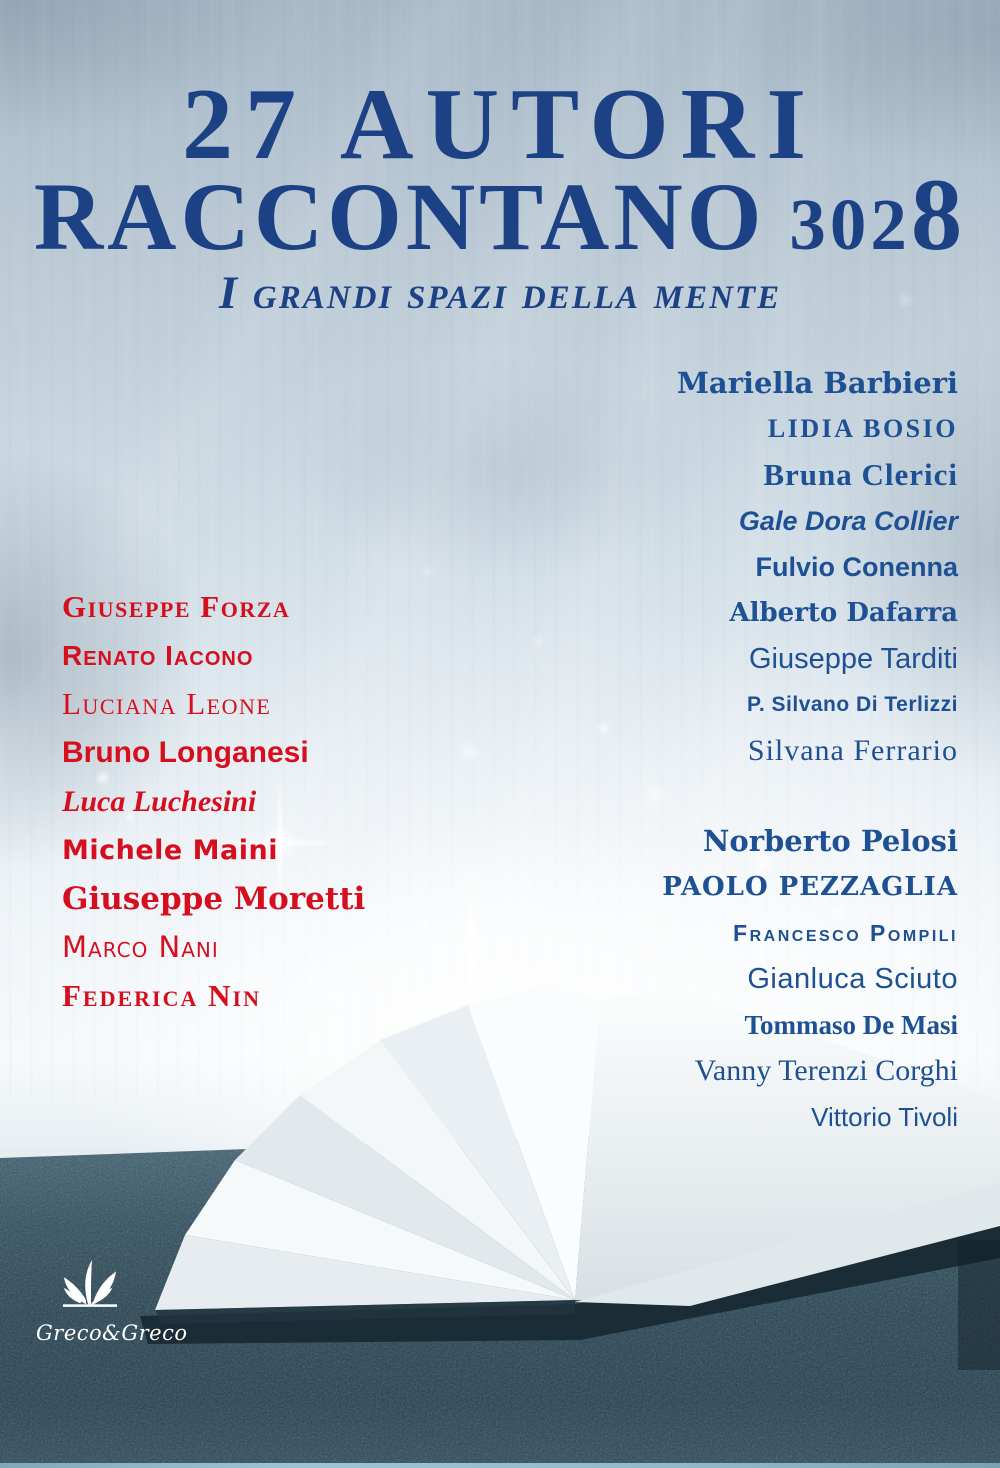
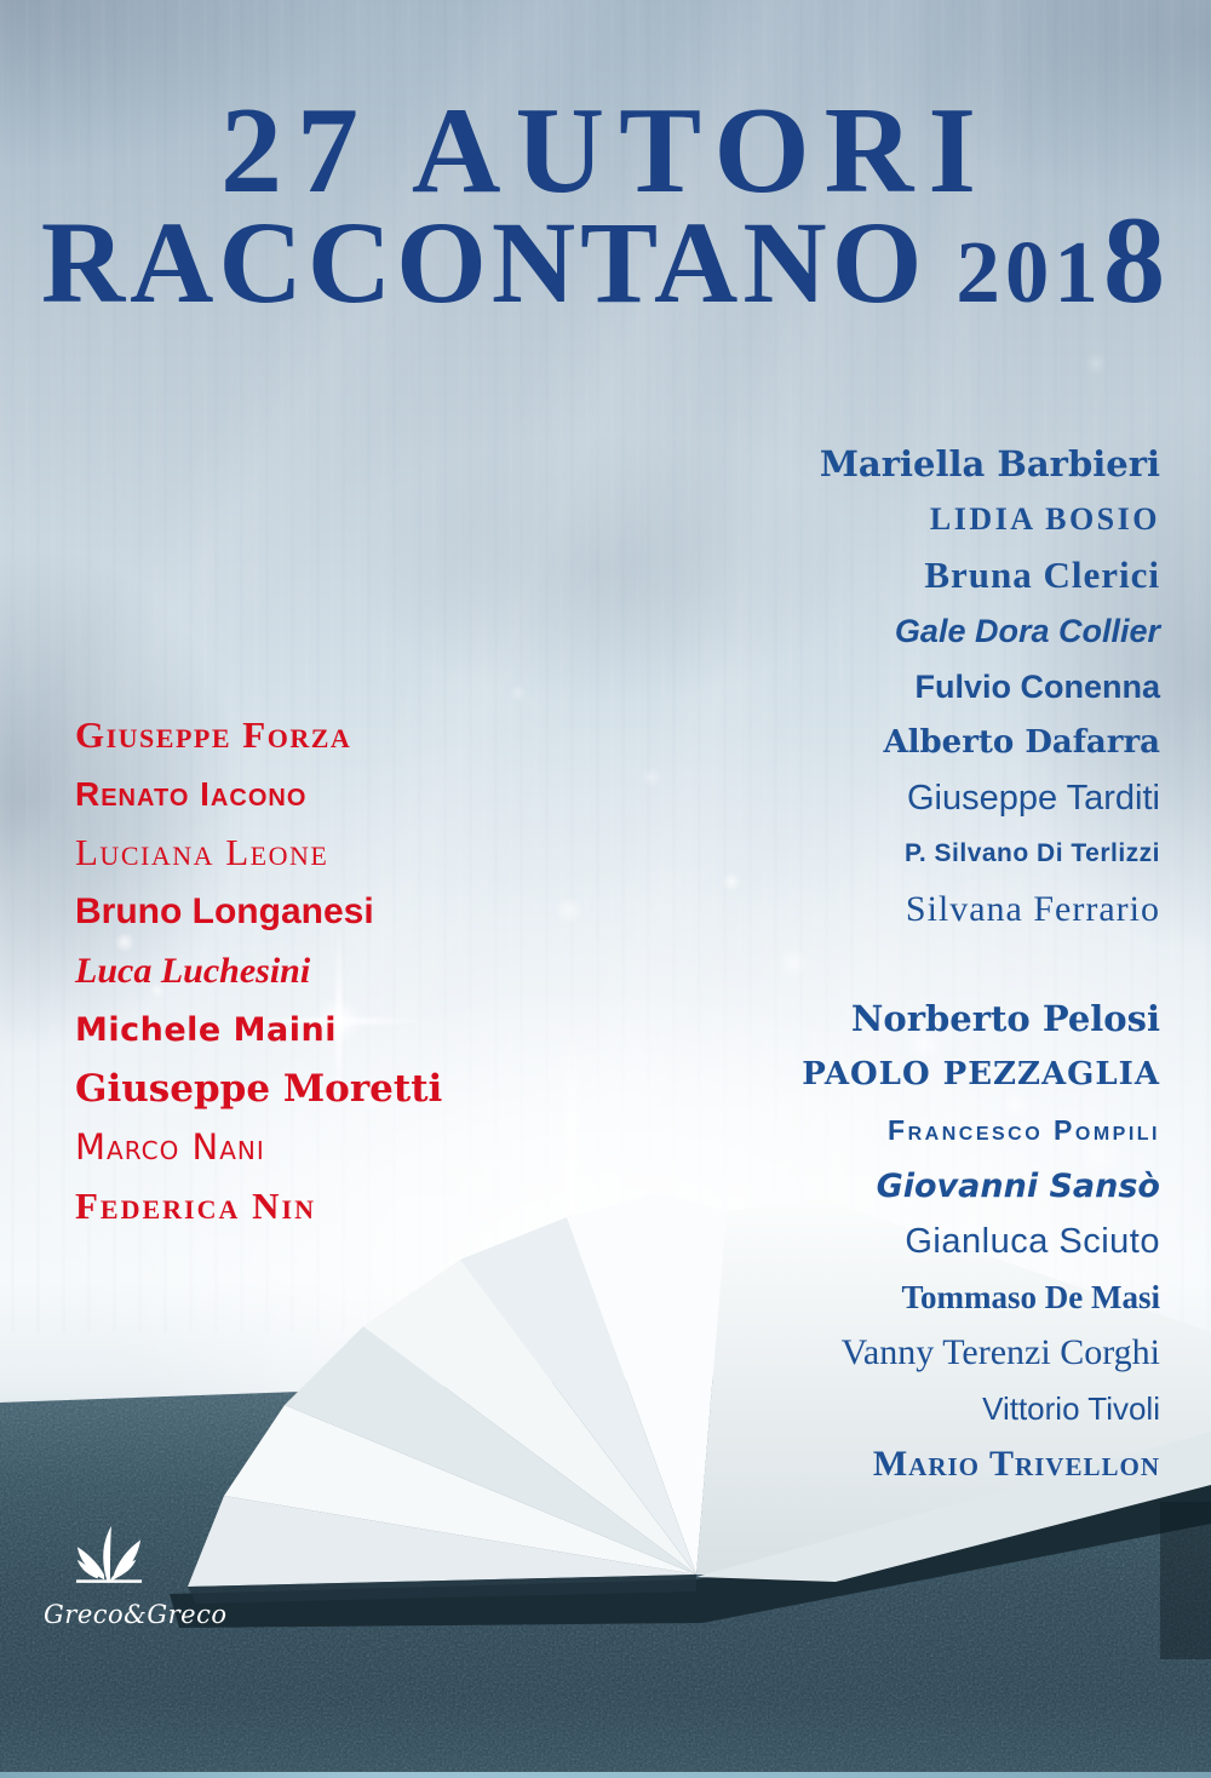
  27 AUTORI
- RACCONTANO 3028
+ RACCONTANO 2018
- I grandi spazi della mente
  Giuseppe Forza
  Renato Iacono
  Luciana Leone
  Bruno Longanesi
  Luca Luchesini
  Michele Maini
  Giuseppe Moretti
  Marco Nani
  Federica Nin
  Mariella Barbieri
  LIDIA BOSIO
  Bruna Clerici
  Gale Dora Collier
  Fulvio Conenna
  Alberto Dafarra
  Giuseppe Tarditi
  P. Silvano Di Terlizzi
  Silvana Ferrario
  Norberto Pelosi
  PAOLO PEZZAGLIA
  Francesco Pompili
+ Giovanni Sansò
  Gianluca Sciuto
  Tommaso De Masi
  Vanny Terenzi Corghi
  Vittorio Tivoli
+ Mario Trivellon
  Greco&Greco
